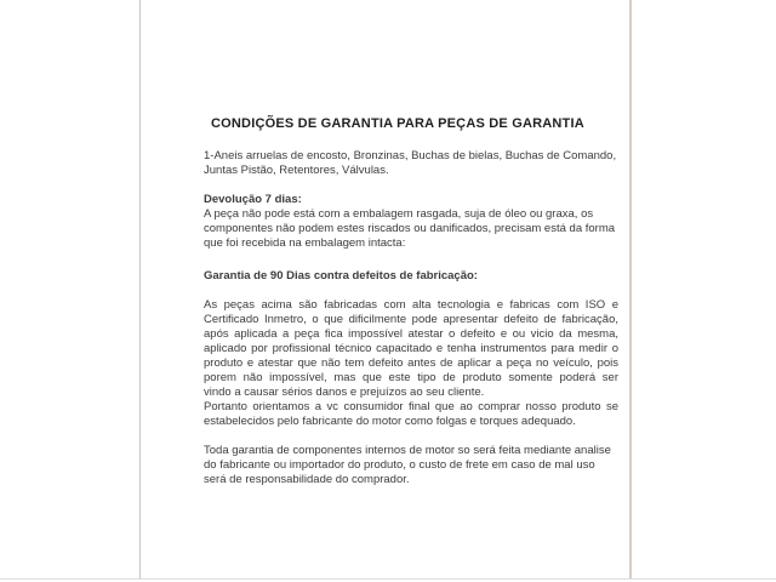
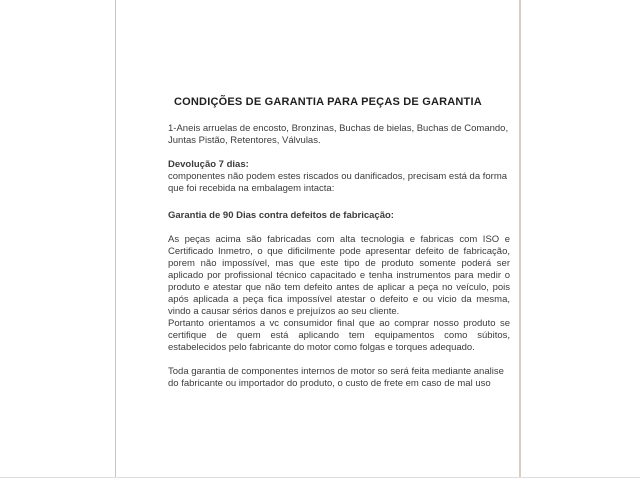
  CONDIÇÕES DE GARANTIA PARA PEÇAS DE GARANTIA
  1-Aneis arruelas de encosto, Bronzinas, Buchas de bielas, Buchas de Comando,
  Juntas Pistão, Retentores, Válvulas.
  Devolução 7 dias:
- A peça não pode está com a embalagem rasgada, suja de óleo ou graxa, os
  componentes não podem estes riscados ou danificados, precisam está da forma
  que foi recebida na embalagem intacta:
  Garantia de 90 Dias contra defeitos de fabricação:
  As peças acima são fabricadas com alta tecnologia e fabricas com ISO e
  Certificado Inmetro, o que dificilmente pode apresentar defeito de fabricação,
- após aplicada a peça fica impossível atestar o defeito e ou vicio da mesma,
+ porem não impossível, mas que este tipo de produto somente poderá ser
  aplicado por profissional técnico capacitado e tenha instrumentos para medir o
  produto e atestar que não tem defeito antes de aplicar a peça no veículo, pois
- porem não impossível, mas que este tipo de produto somente poderá ser
+ após aplicada a peça fica impossível atestar o defeito e ou vicio da mesma,
  vindo a causar sérios danos e prejuízos ao seu cliente.
  Portanto orientamos a vc consumidor final que ao comprar nosso produto se
+ certifique de quem está aplicando tem equipamentos como súbitos,
  estabelecidos pelo fabricante do motor como folgas e torques adequado.
  Toda garantia de componentes internos de motor so será feita mediante analise
  do fabricante ou importador do produto, o custo de frete em caso de mal uso
- será de responsabilidade do comprador.
